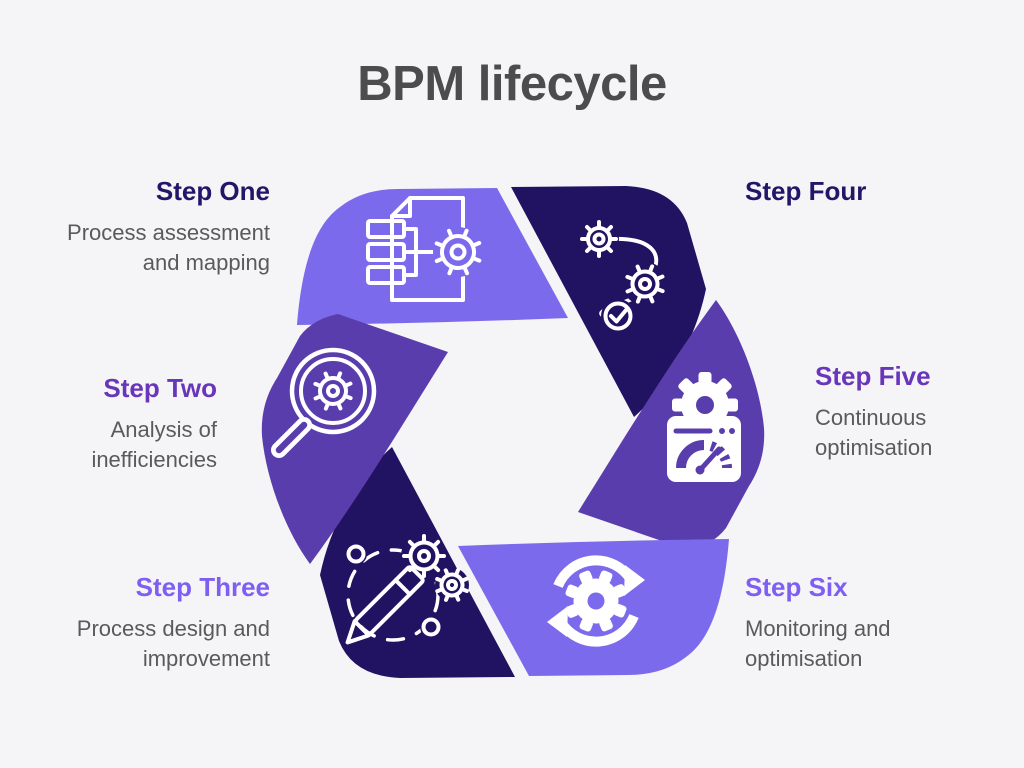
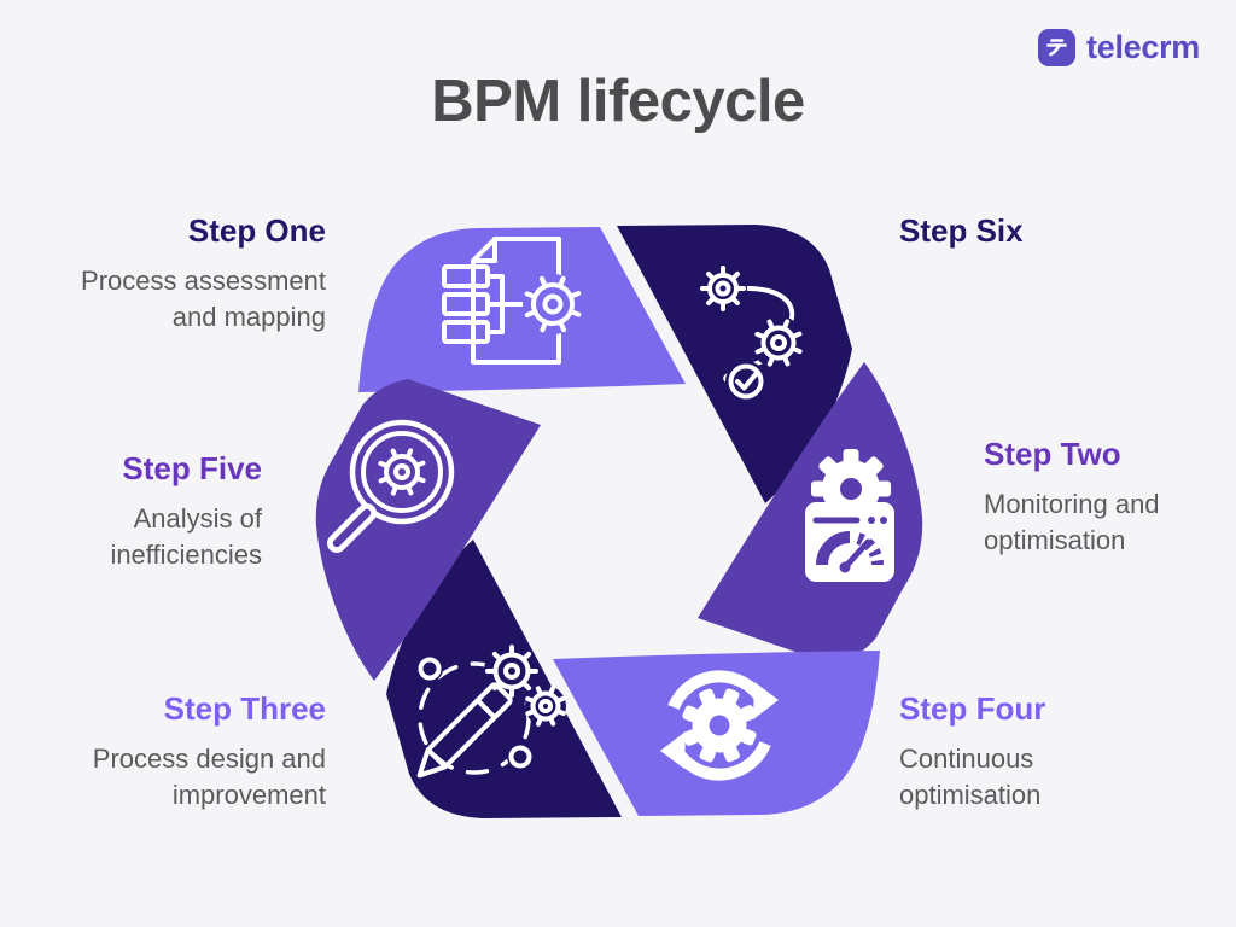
+ telecrm
  BPM lifecycle
  Step One
  Process assessment and mapping
- Step Two
+ Step Five
  Analysis of inefficiencies
  Step Three
  Process design and improvement
- Step Four
+ Step Six
- Step Five
+ Step Two
- Continuous optimisation
+ Monitoring and optimisation
- Step Six
+ Step Four
- Monitoring and optimisation
+ Continuous optimisation
